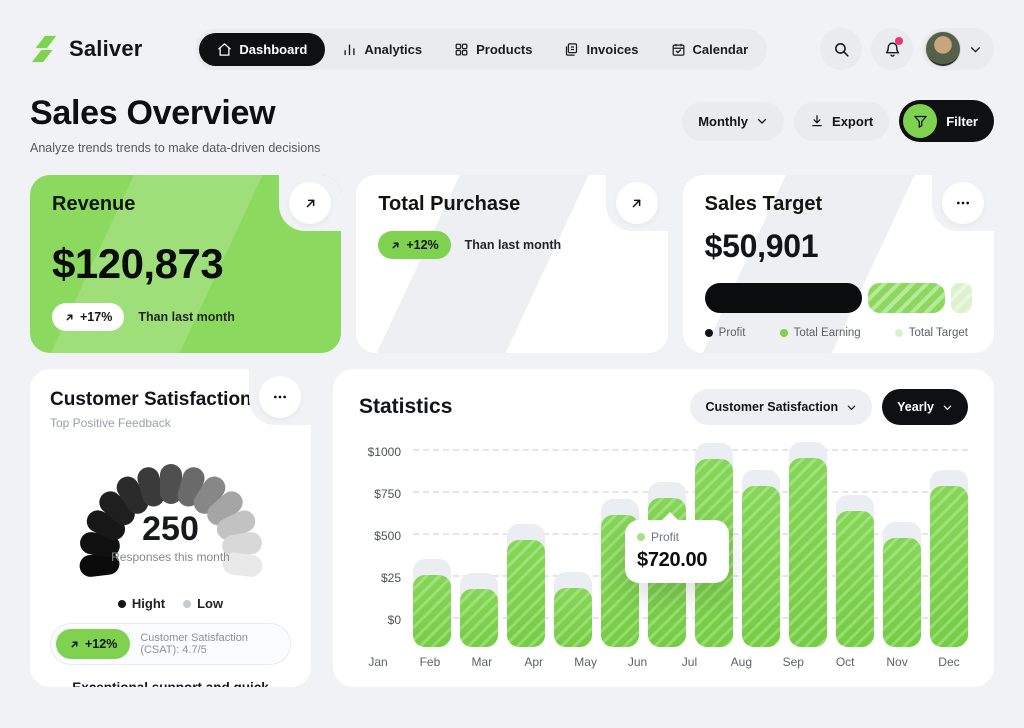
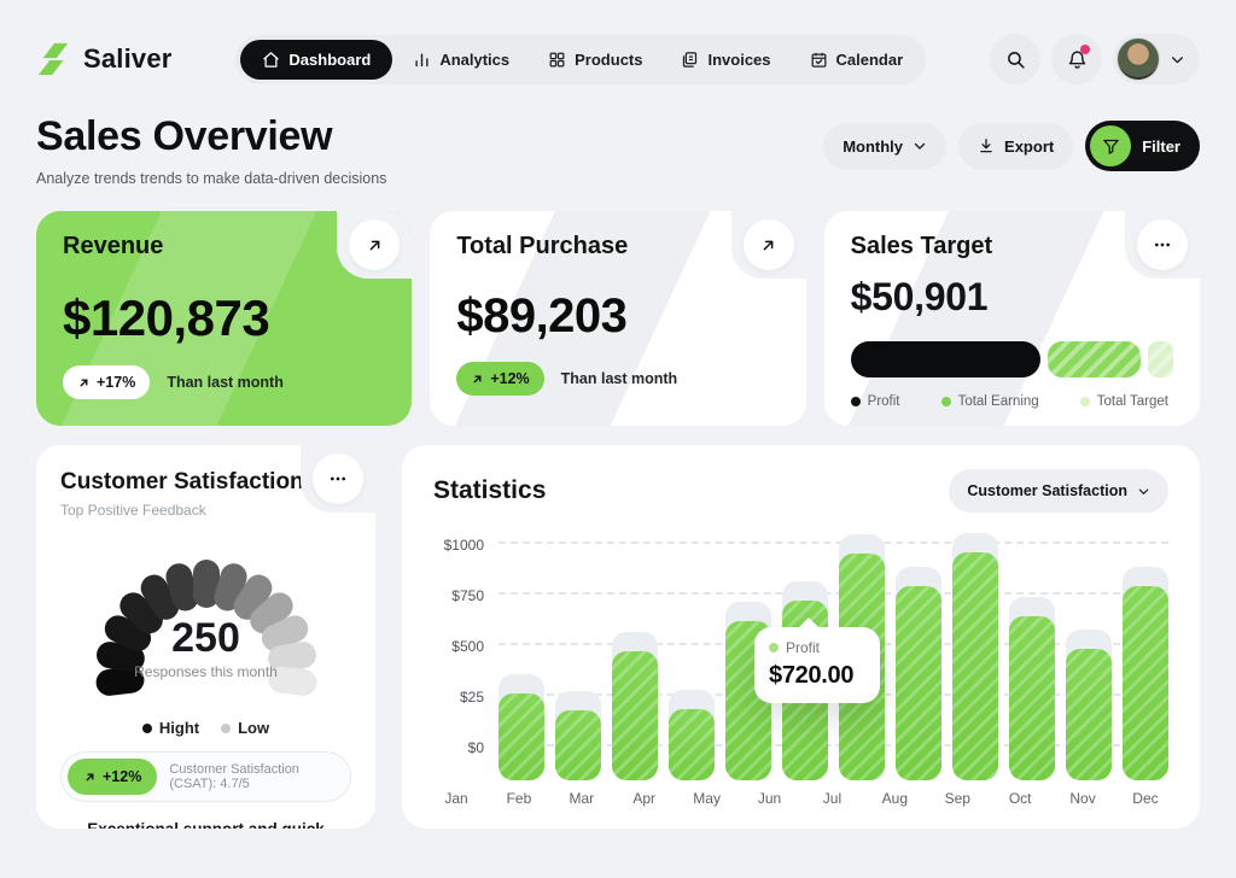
  Saliver
  Dashboard
  Analytics
  Products
  Invoices
  Calendar
  Sales Overview
  Analyze trends trends to make data-driven decisions
  Monthly
  Export
  Filter
  Revenue
  $120,873
  +17%
  Than last month
  Total Purchase
+ $89,203
  +12%
  Than last month
  Sales Target
  $50,901
  Profit
  Total Earning
  Total Target
  Customer Satisfaction
  Top Positive Feedback
  250
  Responses this month
  Hight
  Low
  +12%
  Customer Satisfaction (CSAT): 4.7/5
  Statistics
  Customer Satisfaction
- Yearly
  $0
  $25
  $500
  $750
  $1000
  Profit
  $720.00
  Jan
  Feb
  Mar
  Apr
  May
  Jun
  Jul
  Aug
  Sep
  Oct
  Nov
  Dec
